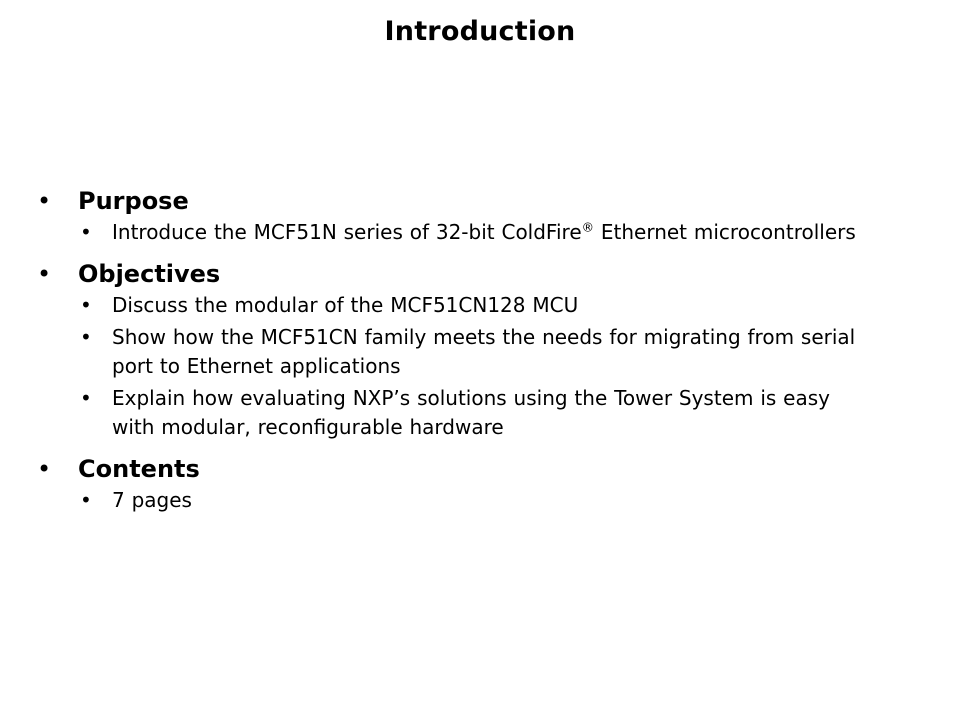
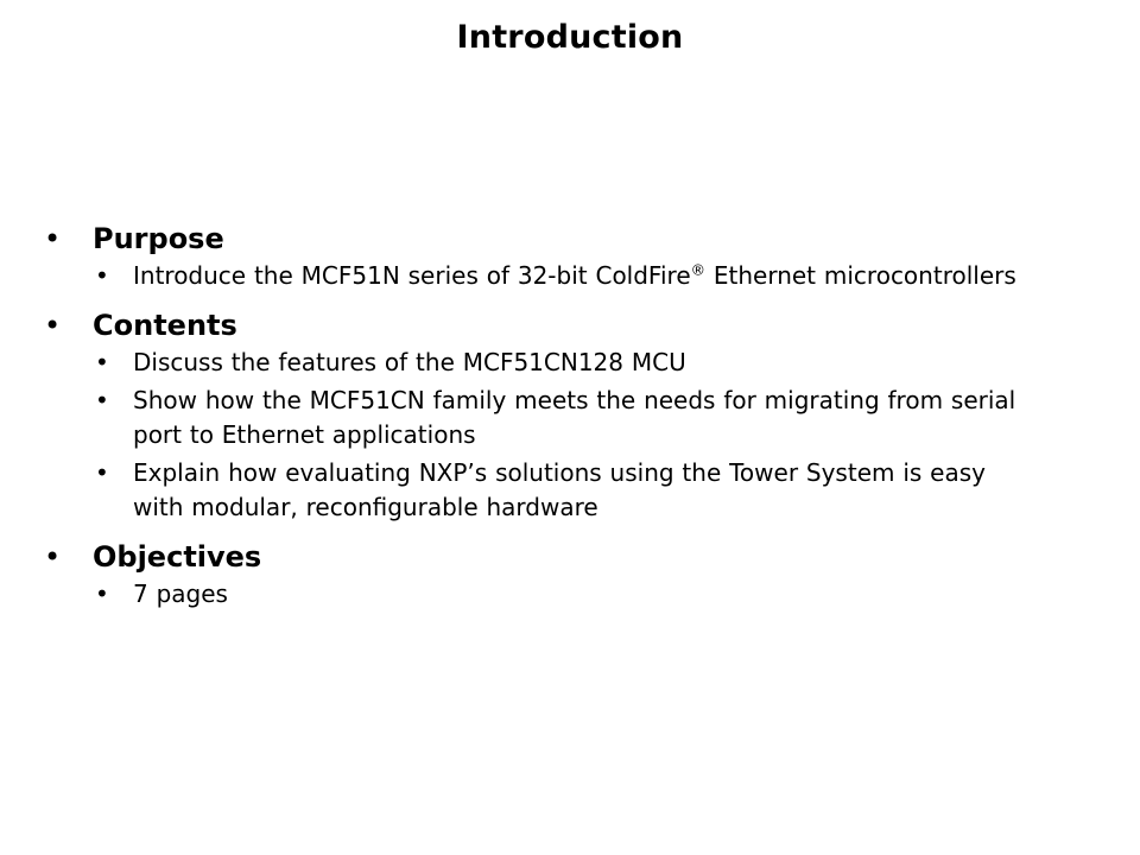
  Introduction
  •
  Purpose
  •
  Introduce the MCF51N series of 32-bit ColdFire® Ethernet microcontrollers
  •
- Objectives
+ Contents
  •
- Discuss the modular of the MCF51CN128 MCU
+ Discuss the features of the MCF51CN128 MCU
  •
  Show how the MCF51CN family meets the needs for migrating from serial port to Ethernet applications
  •
  Explain how evaluating NXP’s solutions using the Tower System is easy with modular, reconfigurable hardware
  •
- Contents
+ Objectives
  •
  7 pages
